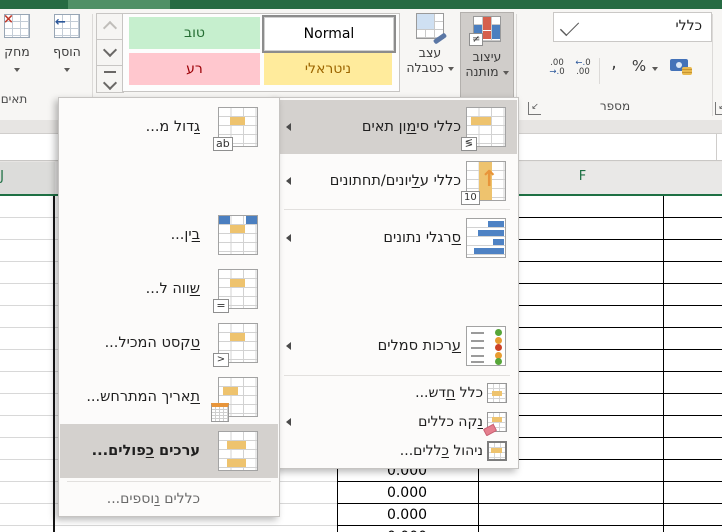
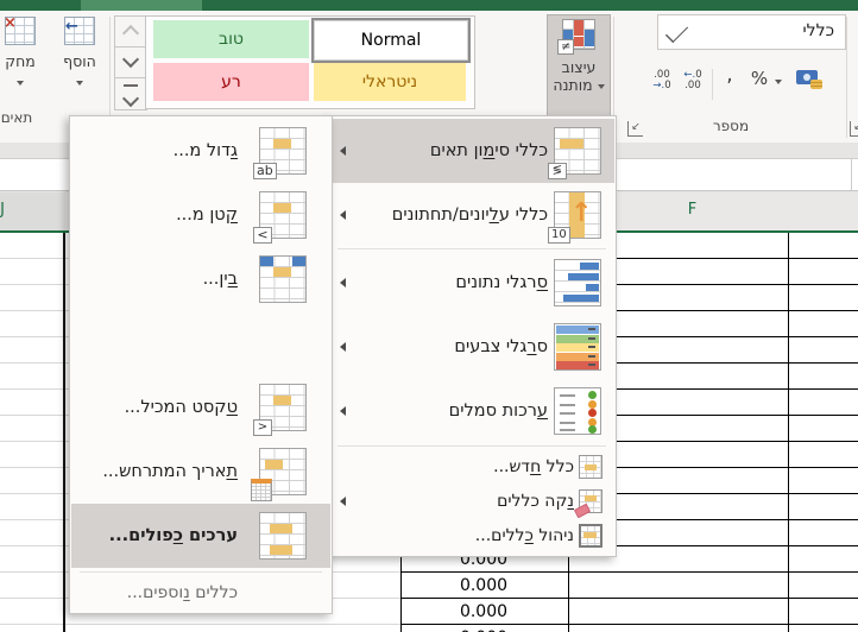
  ×
  מחק
  ←
  הוסף
  תאים
  טוב
  Normal
  רע
  ניטראלי
- עצב
- כטבלה
  ≠
  עיצוב
  מותנה
  כללי
  .00
  →.0
  ←.0
  .00
  ,
  %
  מספר
  ↙
  J
  F
  0.000
  0.000
  0.000
  כללי סימון תאים
  ≶
  כללי עליונים/תחתונים
  ↑
  10
  סרגלי נתונים
+ סרגלי צבעים
  ערכות סמלים
  כלל חדש...
  נקה כללים
  ניהול כללים...
  גדול מ...
  ab
+ קטן מ...
+ <
  בין...
- שווה ל...
- =
  טקסט המכיל...
  >
  תאריך המתרחש...
  ערכים כפולים...
  כללים נוספים...
